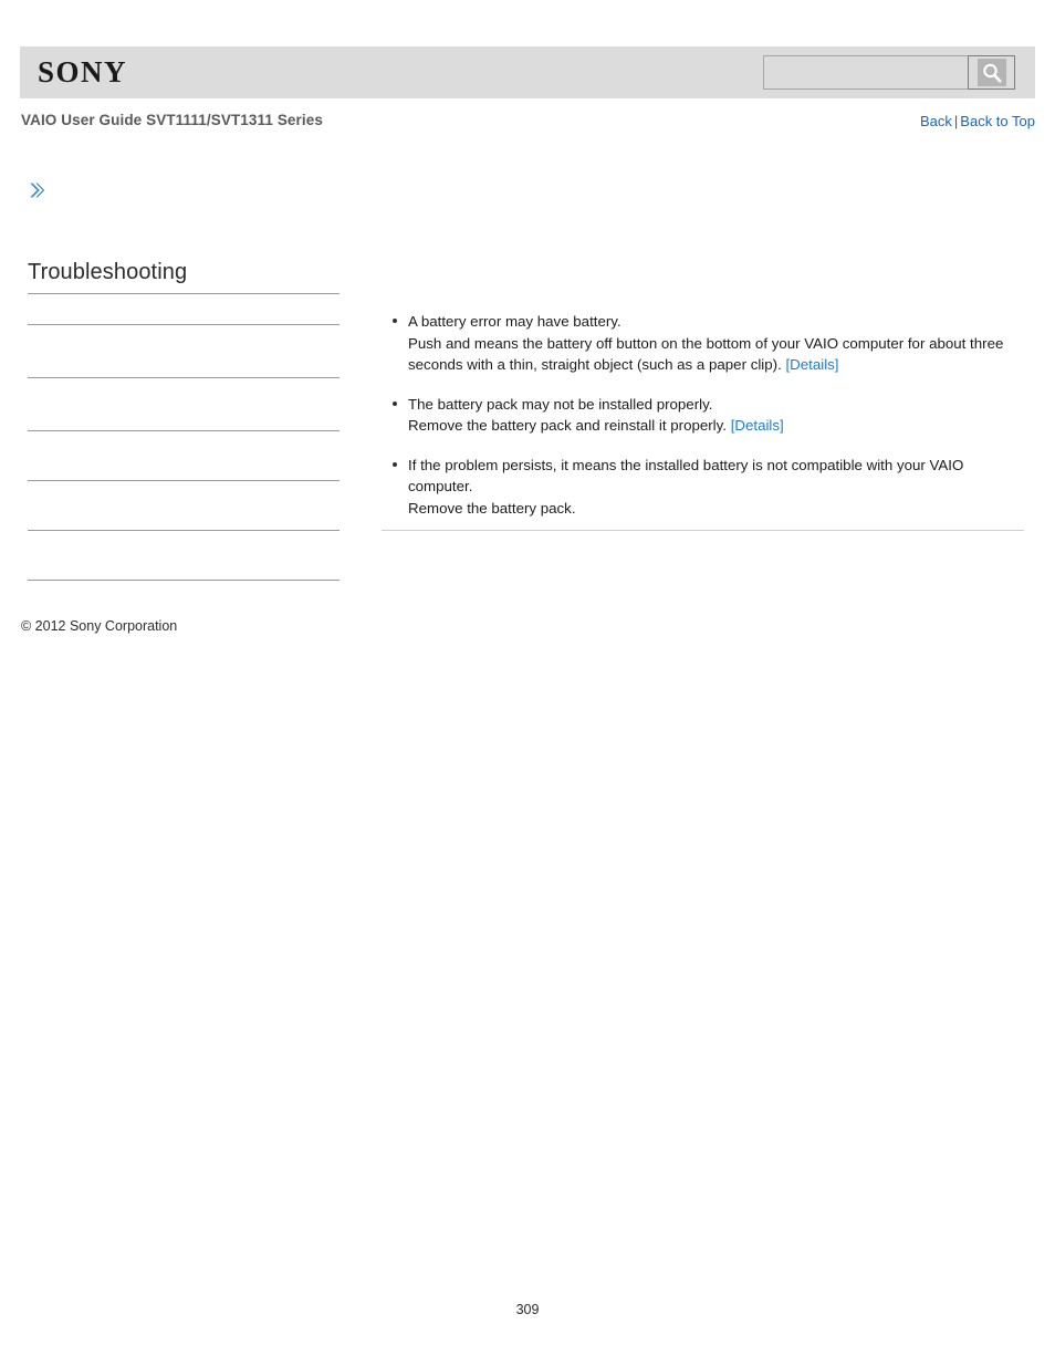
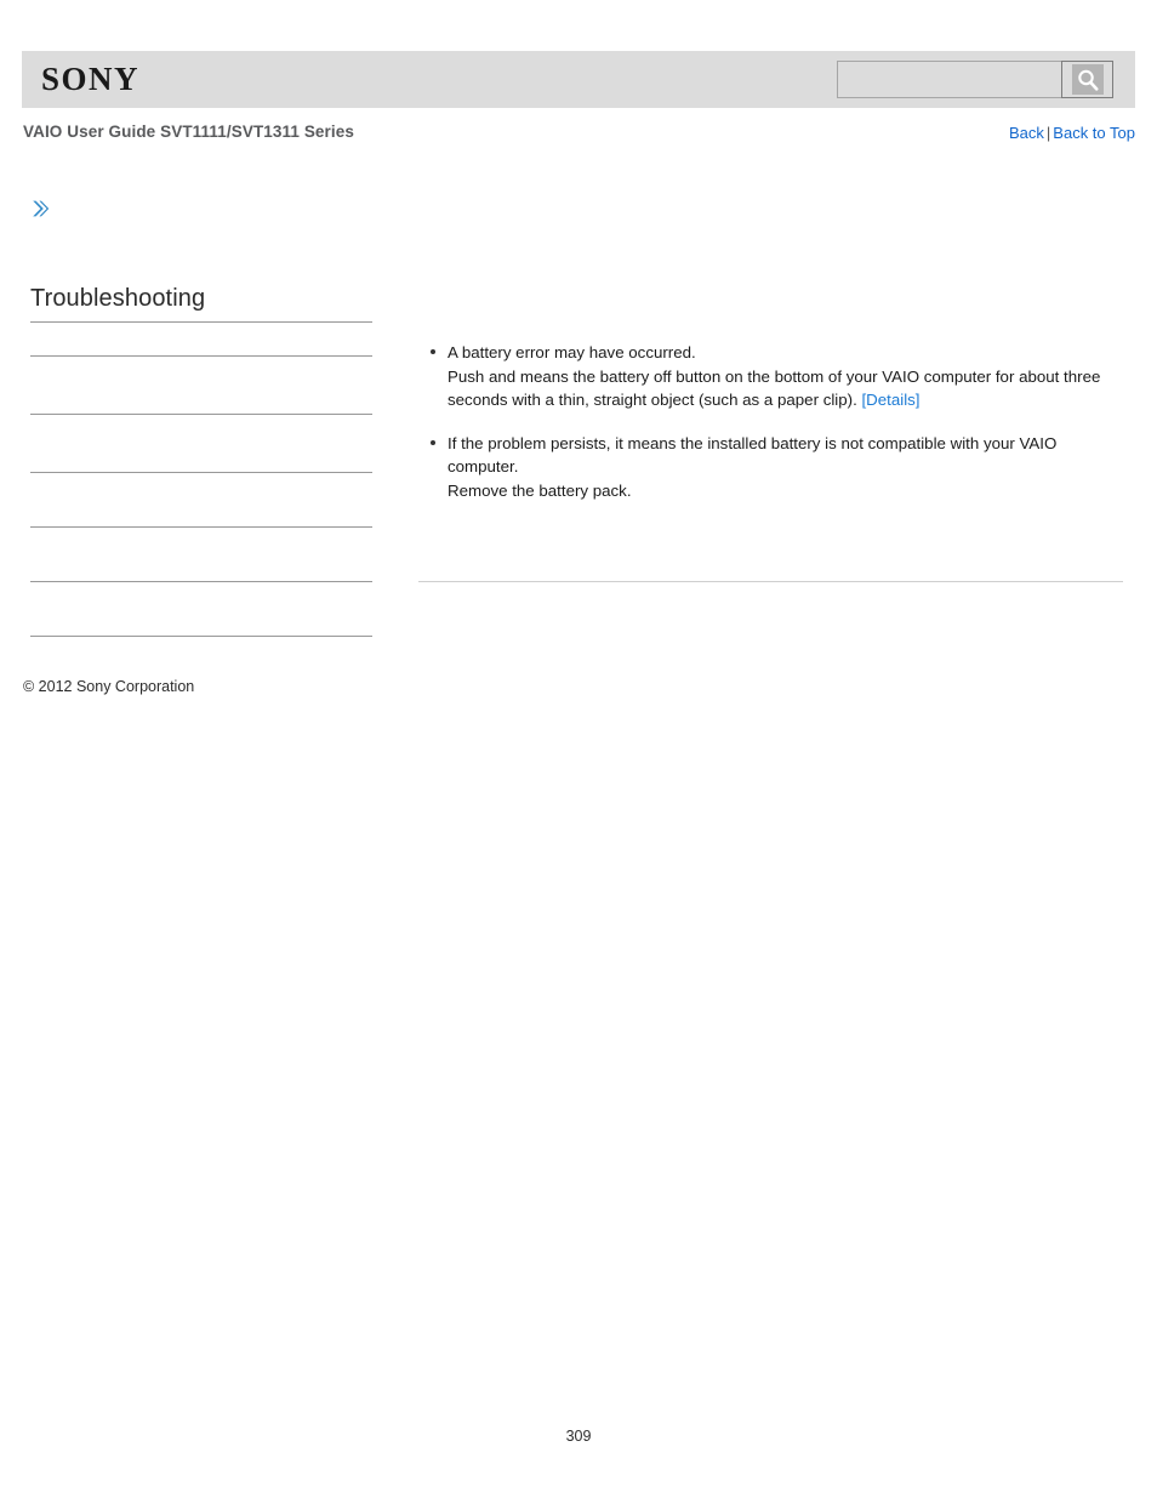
  SONY
  VAIO User Guide SVT1111/SVT1311 Series
  Back | Back to Top
  Troubleshooting
  © 2012 Sony Corporation
- A battery error may have battery.
+ A battery error may have occurred.
  Push and means the battery off button on the bottom of your VAIO computer for about three seconds with a thin, straight object (such as a paper clip). [Details]
- The battery pack may not be installed properly.
- Remove the battery pack and reinstall it properly. [Details]
  If the problem persists, it means the installed battery is not compatible with your VAIO computer.
  Remove the battery pack.
  309
